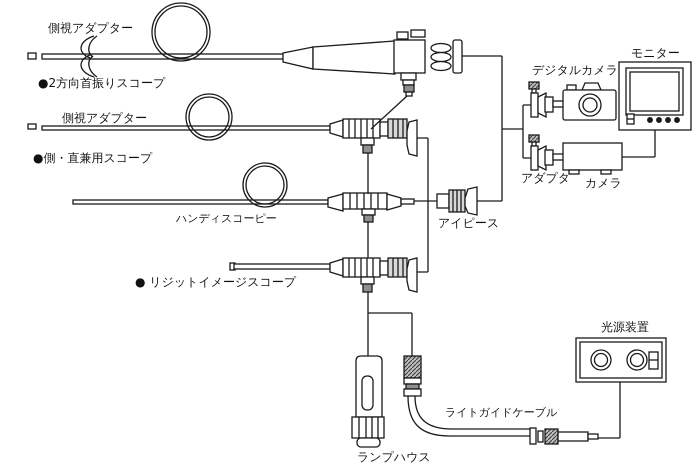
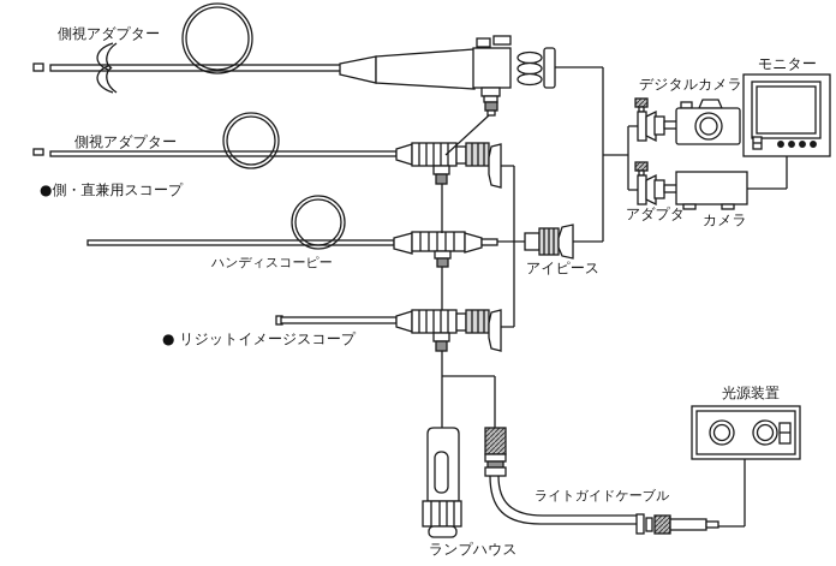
  側視アダプター
- ●2方向首振りスコープ
  側視アダプター
  ●側・直兼用スコープ
  ハンディスコーピー
  ● リジットイメージスコープ
  デジタルカメラ
  モニター
  アダプタ
  カメラ
  アイピース
  光源装置
  ライトガイドケーブル
  ランプハウス
